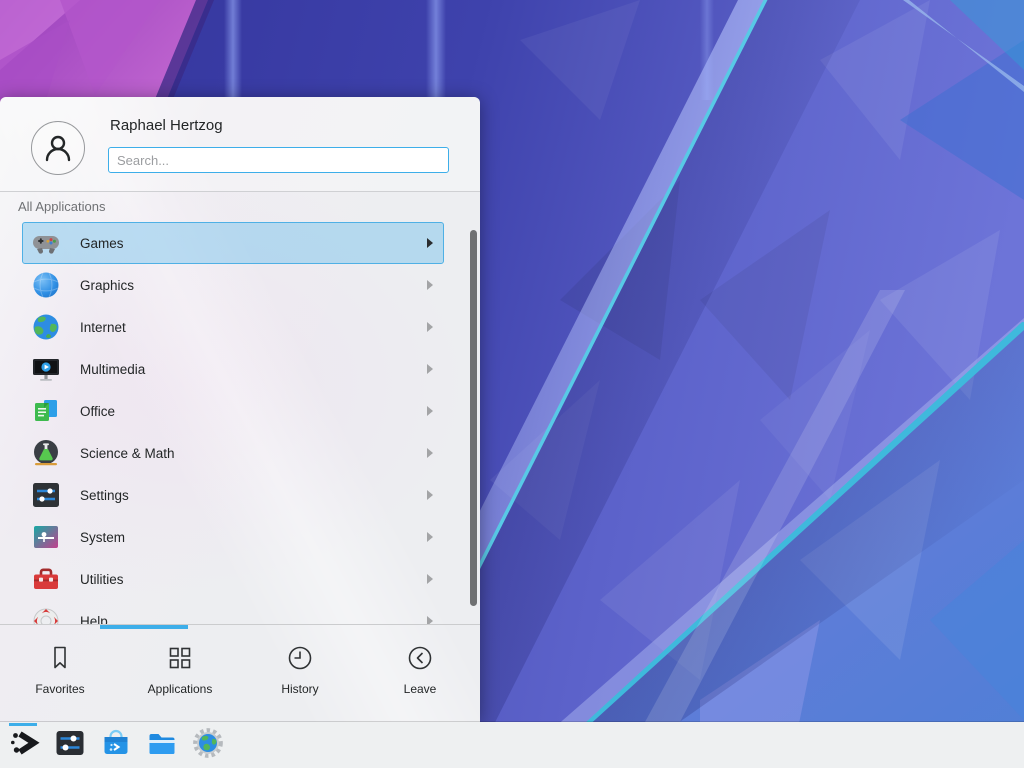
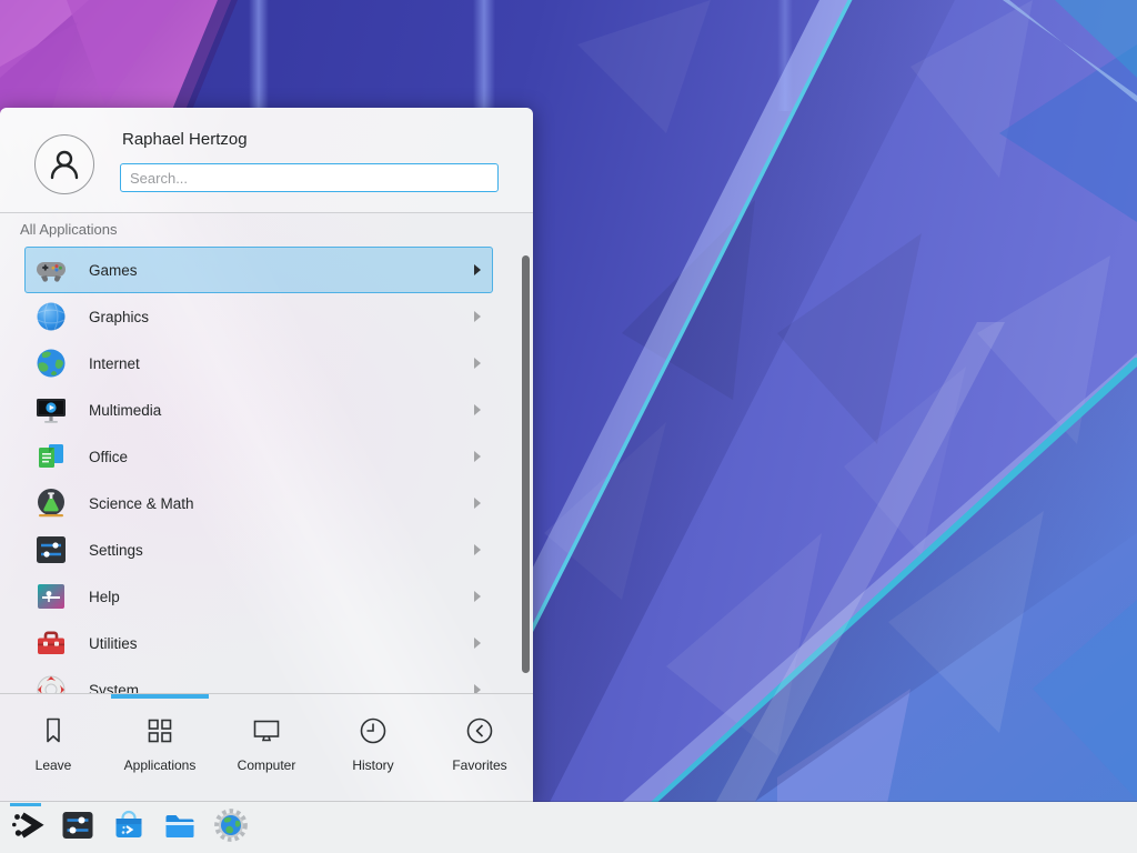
  Raphael Hertzog
  Search...
  All Applications
  Games
  Graphics
  Internet
  Multimedia
  Office
  Science & Math
  Settings
- System
+ Help
  Utilities
- Help
+ System
- Favorites
+ Leave
  Applications
+ Computer
  History
- Leave
+ Favorites
